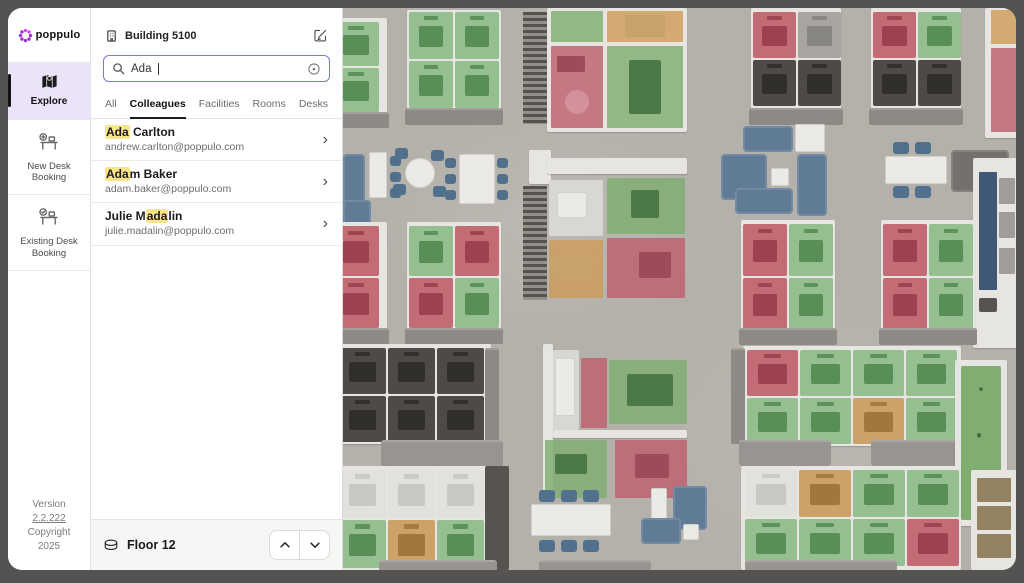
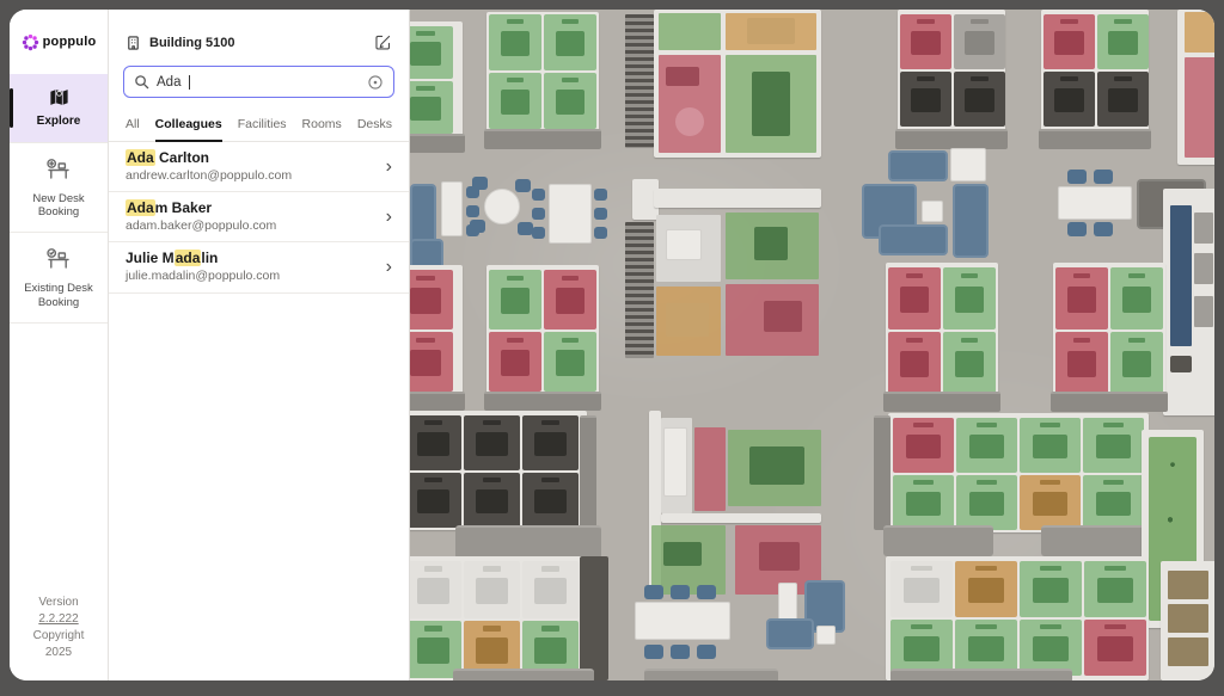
  poppulo
  Explore
  New Desk Booking
  Existing Desk Booking
  Version
  2.2.222
  Copyright
  2025
  Building 5100
  Ada
  All
  Colleagues
  Facilities
  Rooms
  Desks
  Ada Carlton
  andrew.carlton@poppulo.com
  ›
  Adam Baker
  adam.baker@poppulo.com
  ›
  Julie Madalin
  julie.madalin@poppulo.com
  ›
- Floor 12
